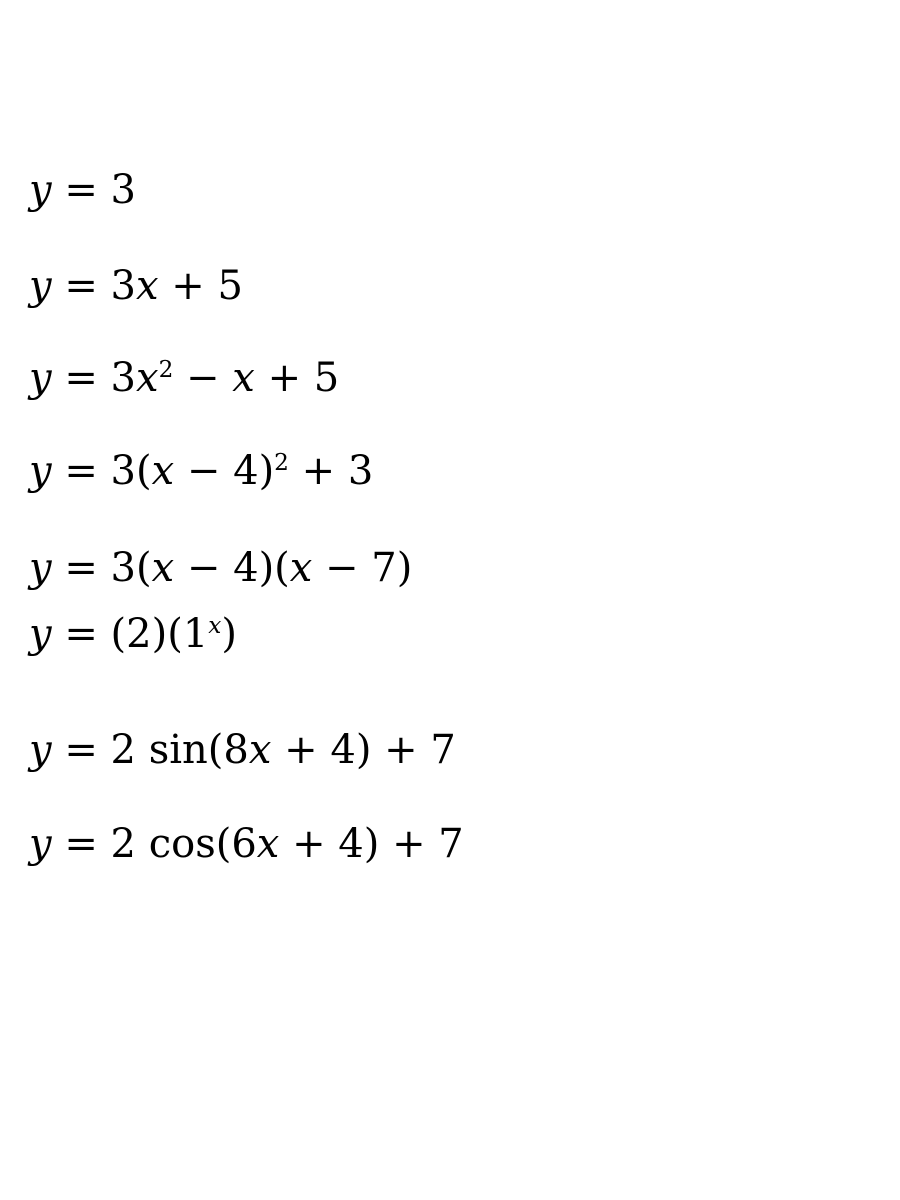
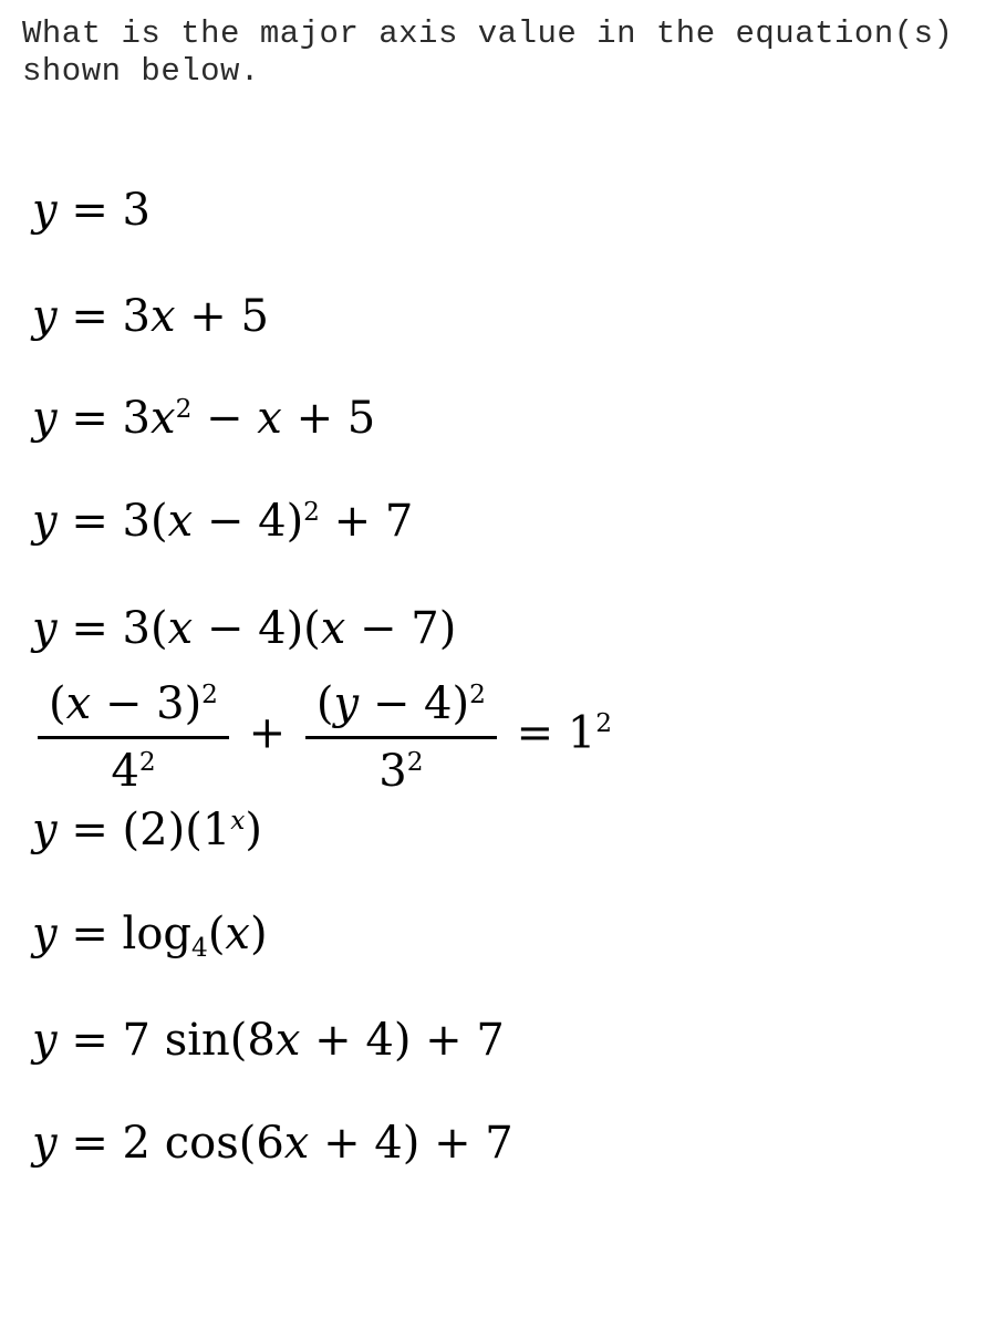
+ What is the major axis value in the equation(s) shown below.
  y = 3
  y = 3x + 5
  y = 3x2 − x + 5
- y = 3(x − 4)2 + 3
+ y = 3(x − 4)2 + 7
  y = 3(x − 4)(x − 7)
+ (x − 3)2
+ 42
+ +
+ (y − 4)2
+ 32
+ = 12
  y = (2)(1x)
+ y = log4(x)
- y = 2 sin(8x + 4) + 7
+ y = 7 sin(8x + 4) + 7
  y = 2 cos(6x + 4) + 7
